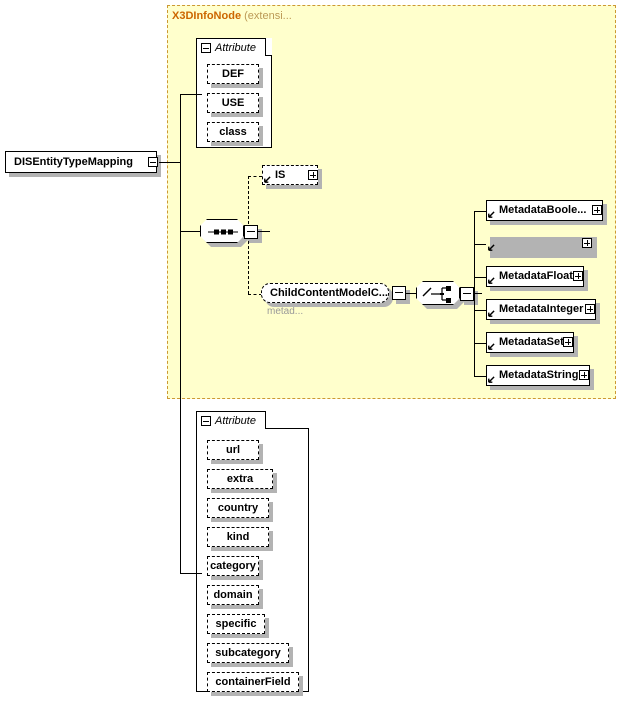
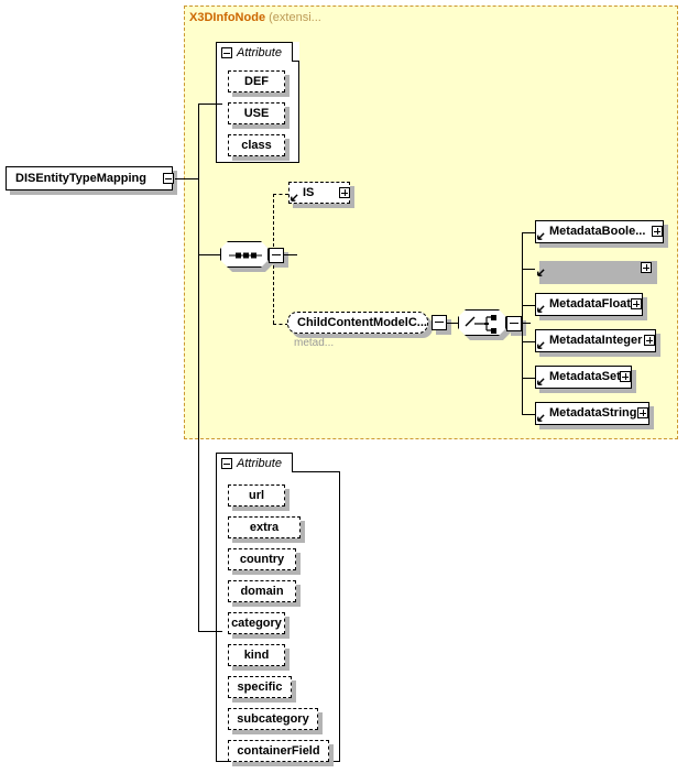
  X3DInfoNode (extensi...
  DISEntityTypeMapping
  Attribute
  DEF
  USE
  class
  IS
  ChildContentModelC...
  metad...
  MetadataBoole...
  MetadataFloat
  MetadataInteger
  MetadataSet
  MetadataString
  Attribute
  url
  extra
  country
- kind
+ domain
  category
- domain
+ kind
  specific
  subcategory
  containerField
